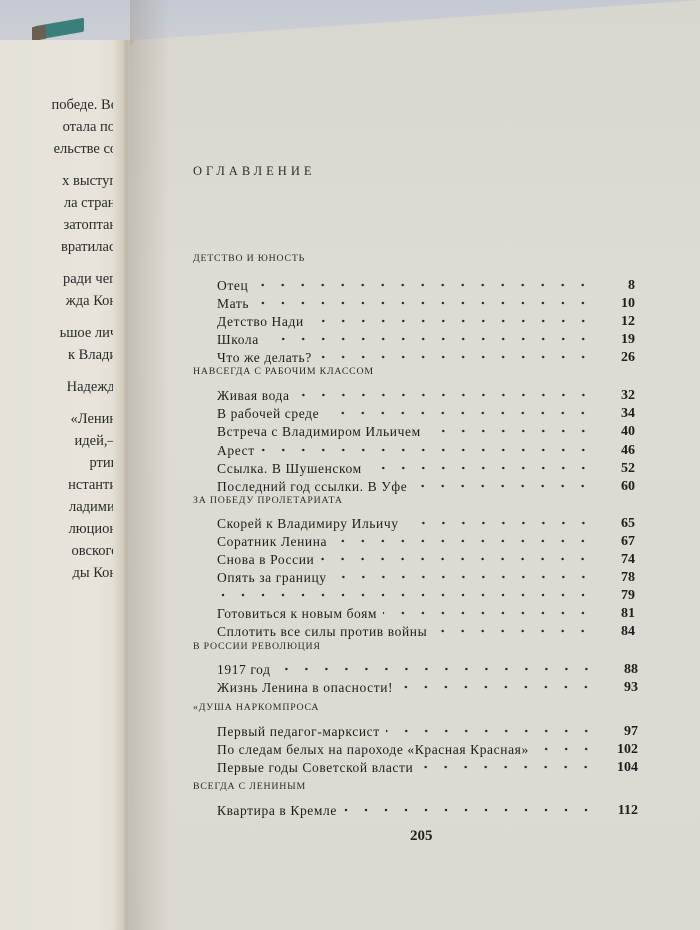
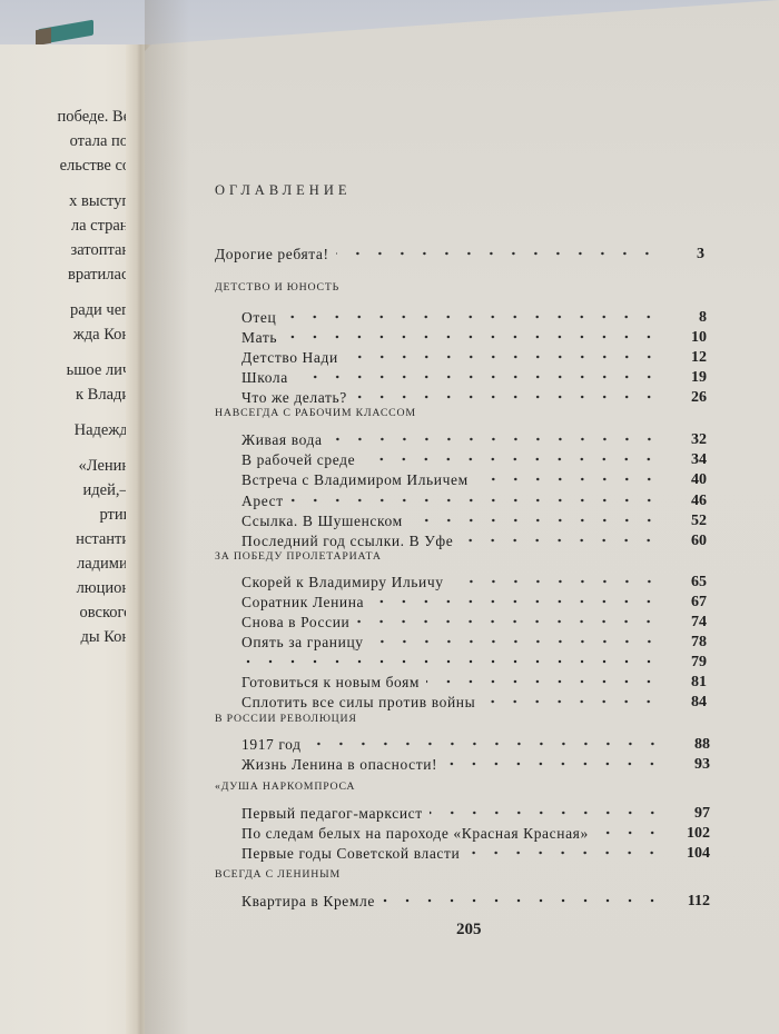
  победе. В
  отала по
  ельстве с
  х высту
  ла стран
  затопта
  вратила
  ради чег
  жда Ко
  ьшое ли
  к Влад
  Надежд
  «Лени
  идей,
  нстант
  ладими
  люцио
  овског
  ОГЛАВЛЕНИЕ
+ Дорогие ребята!
+ 3
  ДЕТСТВО И ЮНОСТЬ
  Отец
  8
  Мать
  10
  Детство Нади
  12
  Школа
  19
  Что же делать?
  26
  НАВСЕГДА С РАБОЧИМ КЛАССОМ
  Живая вода
  32
  В рабочей среде
  34
  Встреча с Владимиром Ильичем
  40
  Арест
  46
  Ссылка. В Шушенском
  52
  Последний год ссылки. В Уфе
  60
  ЗА ПОБЕДУ ПРОЛЕТАРИАТА
  Скорей к Владимиру Ильичу
  65
  Соратник Ленина
  67
  Снова в России
  74
  Опять за границу
  78
  79
  Готовиться к новым боям
  81
  Сплотить все силы против войны
  84
  В РОССИИ РЕВОЛЮЦИЯ
  1917 год
  88
  Жизнь Ленина в опасности!
  93
  «ДУША НАРКОМПРОСА
  Первый педагог-марксист
  97
  По следам белых на пароходе «Красная Красная»
  102
  Первые годы Советской власти
  104
  ВСЕГДА С ЛЕНИНЫМ
  Квартира в Кремле
  112
  205
